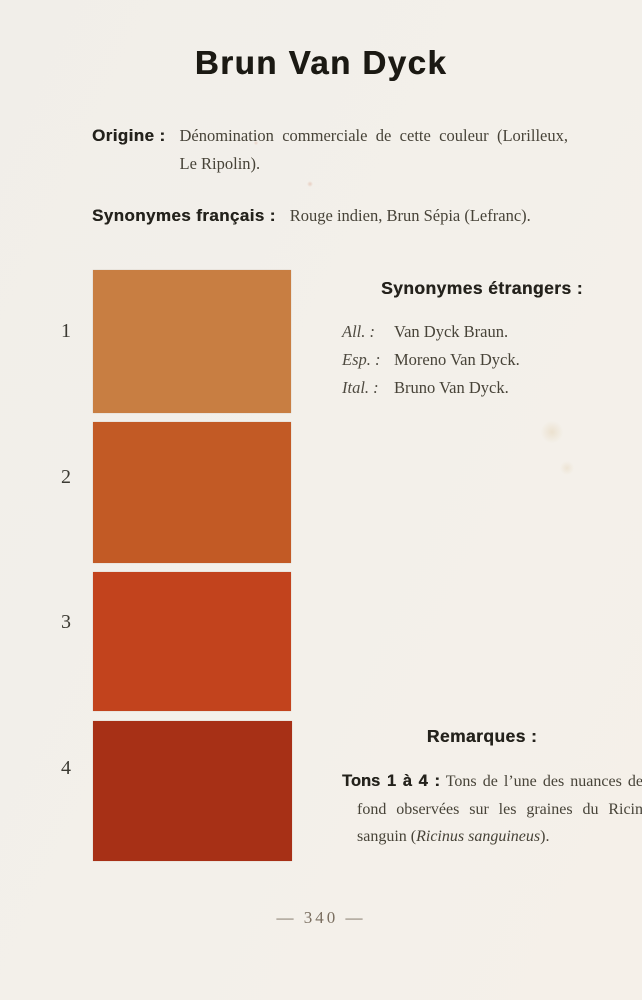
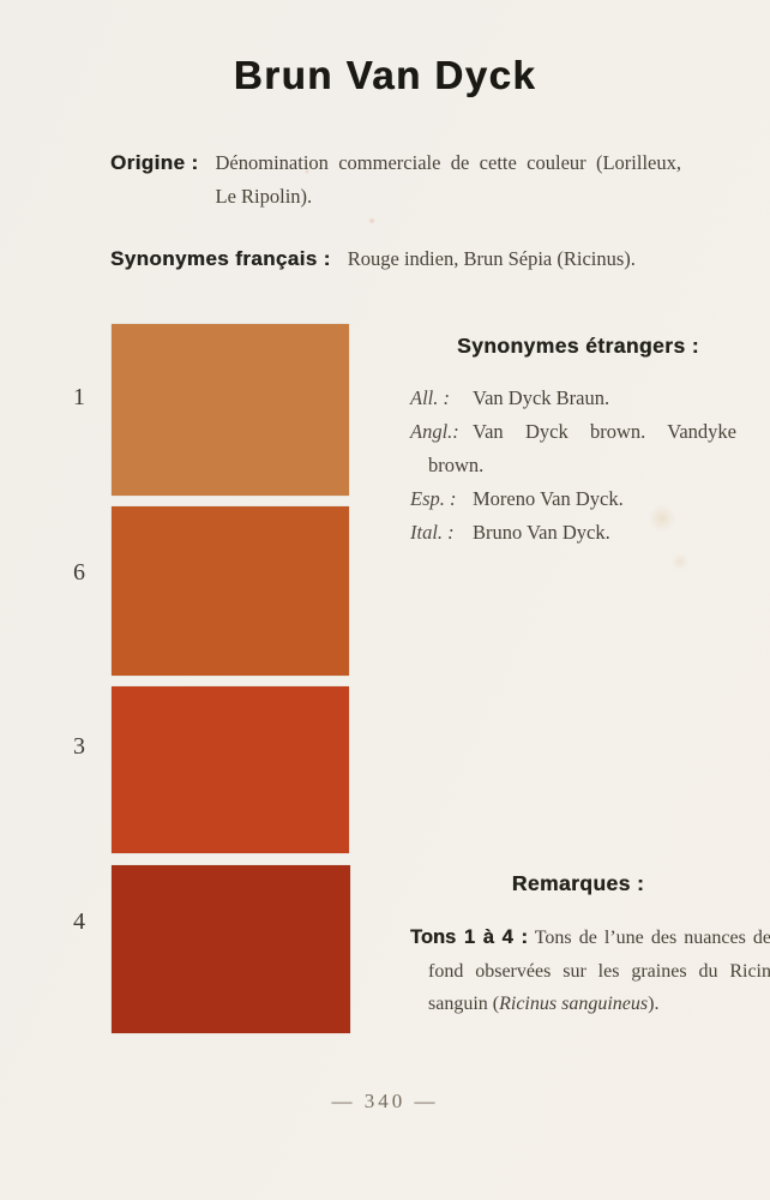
  Brun Van Dyck
  Origine :
  Dénomination commerciale de cette couleur (Lorilleux, Le Ripolin).
- Synonymes français : Rouge indien, Brun Sépia (Lefranc).
+ Synonymes français : Rouge indien, Brun Sépia (Ricinus).
  1
- 2
+ 6
  3
  4
  Synonymes étrangers :
  All. : Van Dyck Braun.
+ Angl.: Van Dyck brown. Vandyke brown.
  Esp. : Moreno Van Dyck.
  Ital. : Bruno Van Dyck.
  Remarques :
  Tons 1 à 4 : Tons de l’une des nuances de fond observées sur les graines du Ricin sanguin (Ricinus sanguineus).
  — 340 —
